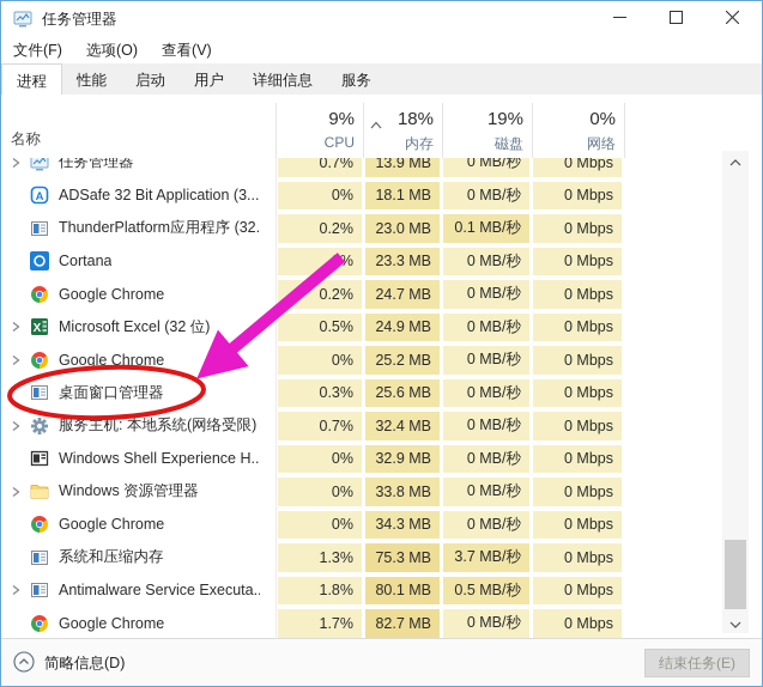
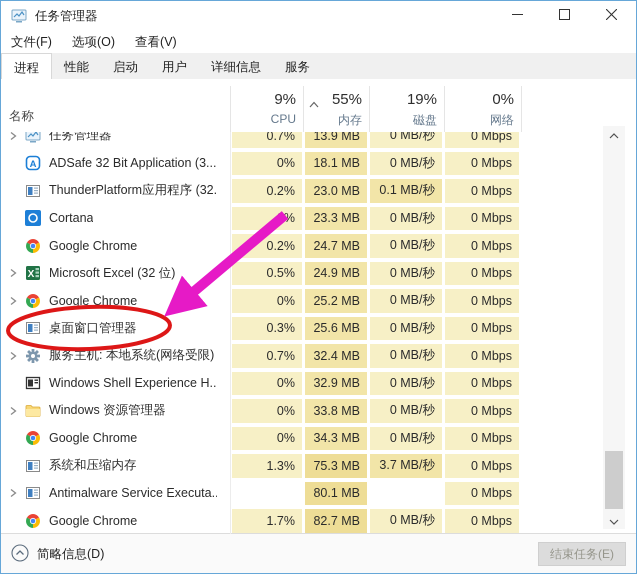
  任务管理器
  文件(F)
  选项(O)
  查看(V)
  进程
  性能
  启动
  用户
  详细信息
  服务
  名称
  9%
  CPU
- 18%
+ 55%
  内存
  19%
  磁盘
  0%
  网络
  任务管理器
  0.7%
  13.9 MB
  0 MB/秒
  0 Mbps
  A
  ADSafe 32 Bit Application (3...
  0%
  18.1 MB
  0 MB/秒
  0 Mbps
  ThunderPlatform应用程序 (32.
  0.2%
  23.0 MB
  0.1 MB/秒
  0 Mbps
  Cortana
  23.3 MB
  0 MB/秒
  0 Mbps
  Google Chrome
  0.2%
  24.7 MB
  0 MB/秒
  0 Mbps
  X
  Microsoft Excel (32 位)
  0.5%
  24.9 MB
  0 MB/秒
  0 Mbps
  Google Chrome
  0%
  25.2 MB
  0 MB/秒
  0 Mbps
  桌面窗口管理器
  0.3%
  25.6 MB
  0 MB/秒
  0 Mbps
  服务主机: 本地系统(网络受限)
  0.7%
  32.4 MB
  0 MB/秒
  0 Mbps
  Windows Shell Experience H..
  0%
  32.9 MB
  0 MB/秒
  0 Mbps
  Windows 资源管理器
  0%
  33.8 MB
  0 MB/秒
  0 Mbps
  Google Chrome
  0%
  34.3 MB
  0 MB/秒
  0 Mbps
  系统和压缩内存
  1.3%
  75.3 MB
  3.7 MB/秒
  0 Mbps
  Antimalware Service Executa..
- 1.8%
  80.1 MB
- 0.5 MB/秒
  0 Mbps
  Google Chrome
  1.7%
  82.7 MB
  0 MB/秒
  0 Mbps
  简略信息(D)
  结束任务(E)
